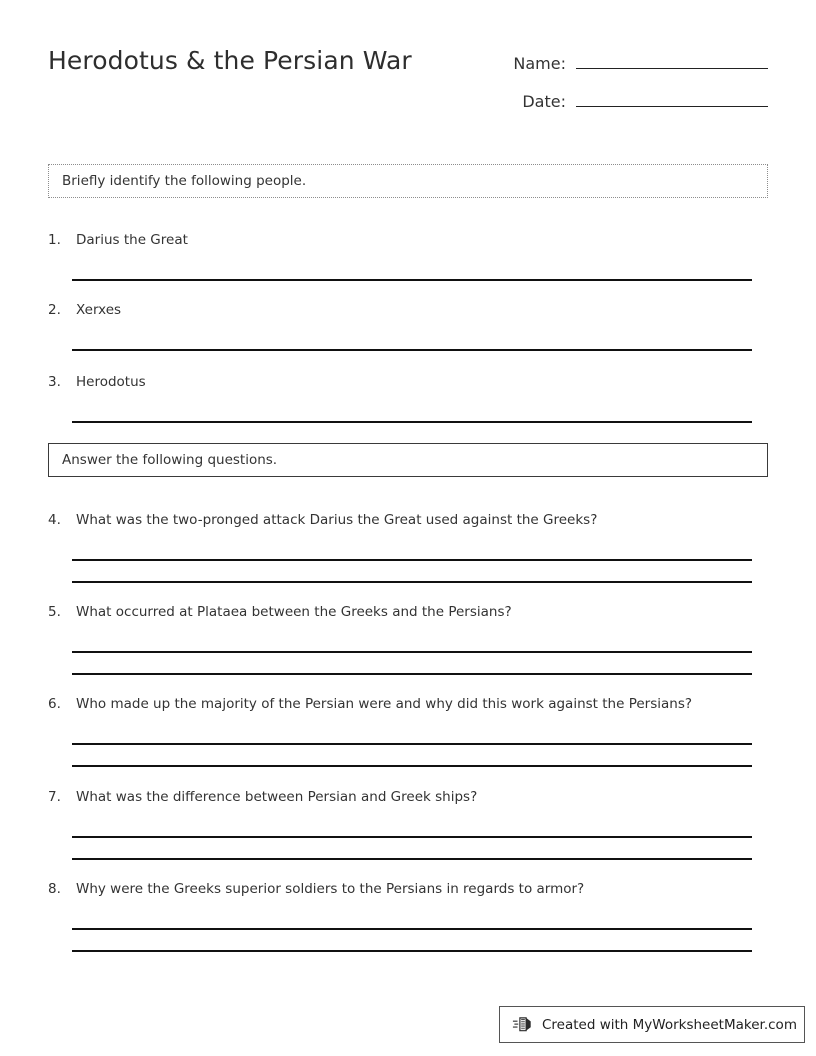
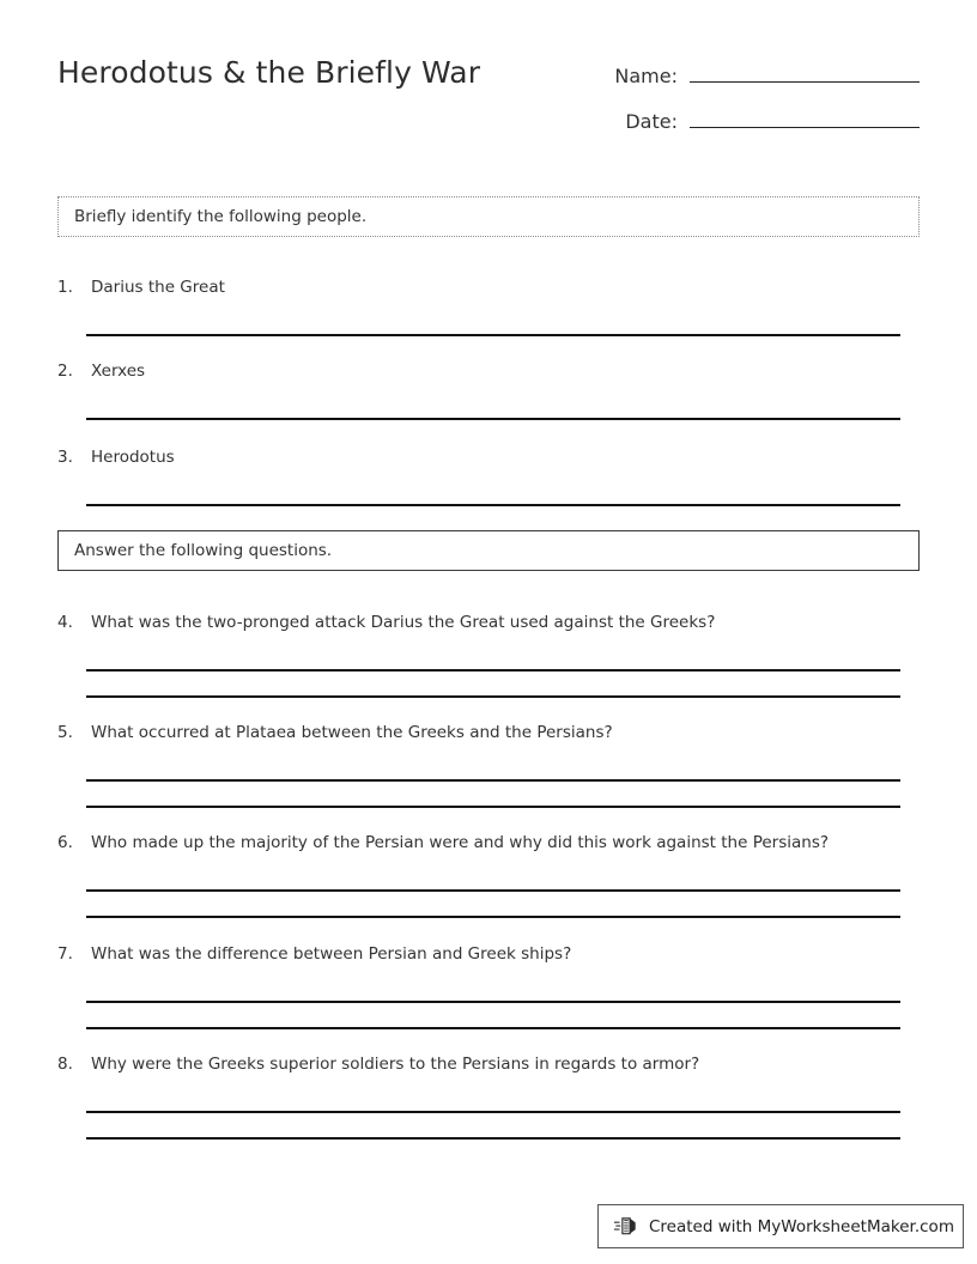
- Herodotus & the Persian War
+ Herodotus & the Briefly War
  Name:
  Date:
  Briefly identify the following people.
  1.
  Darius the Great
  2.
  Xerxes
  3.
  Herodotus
  Answer the following questions.
  4.
  What was the two-pronged attack Darius the Great used against the Greeks?
  5.
  What occurred at Plataea between the Greeks and the Persians?
  6.
  Who made up the majority of the Persian were and why did this work against the Persians?
  7.
  What was the difference between Persian and Greek ships?
  8.
  Why were the Greeks superior soldiers to the Persians in regards to armor?
  Created with MyWorksheetMaker.com
